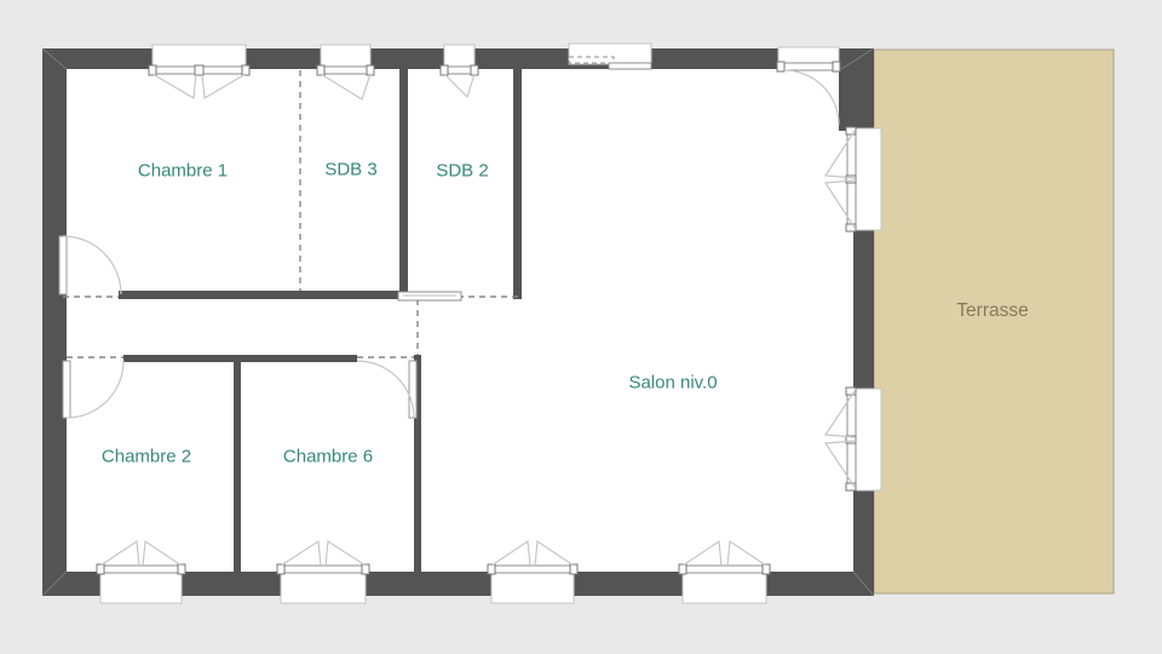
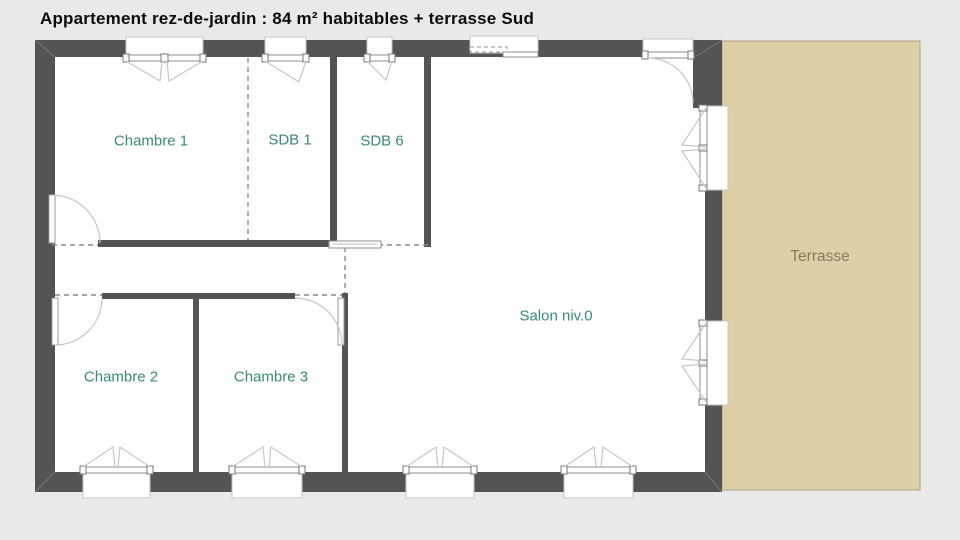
+ Appartement rez-de-jardin : 84 m² habitables + terrasse Sud
  Chambre 1
- SDB 3
+ SDB 1
- SDB 2
+ SDB 6
  Salon niv.0
  Chambre 2
- Chambre 6
+ Chambre 3
  Terrasse
